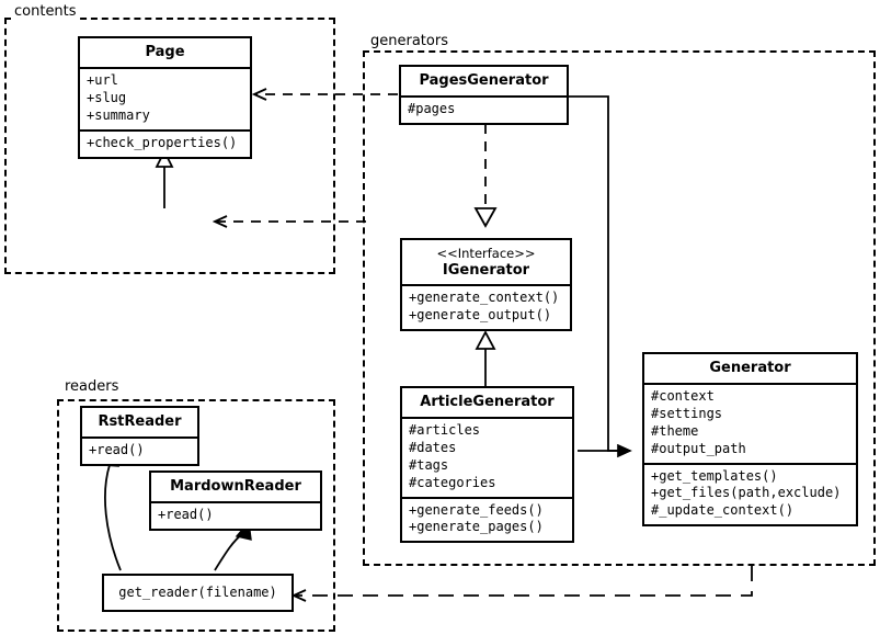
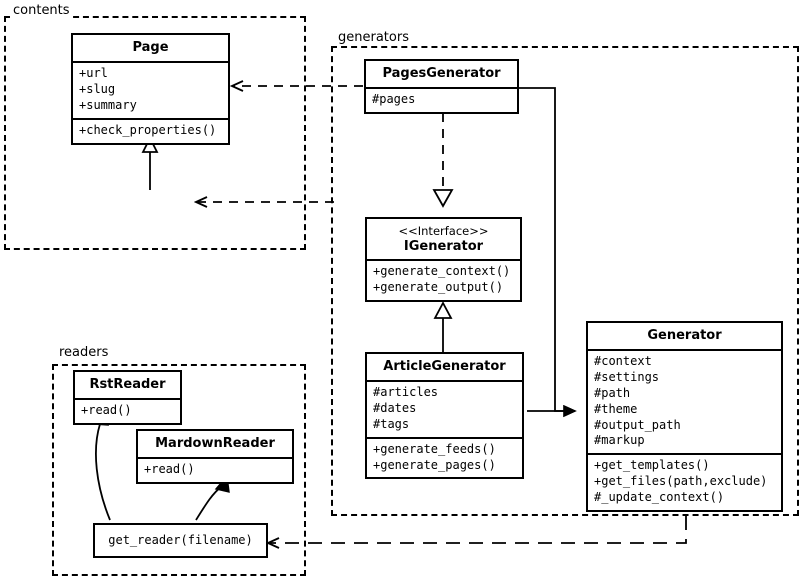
  contents
  generators
  readers
  Page
  +url
  +slug
  +summary
  +check_properties()
  PagesGenerator
  #pages
  <<Interface>>
  IGenerator
  +generate_context()
  +generate_output()
  ArticleGenerator
  #articles
  #dates
  #tags
- #categories
  +generate_feeds()
  +generate_pages()
  Generator
  #context
  #settings
+ #path
  #theme
  #output_path
+ #markup
  +get_templates()
  +get_files(path,exclude)
  #_update_context()
  RstReader
  +read()
  MardownReader
  +read()
  get_reader(filename)
